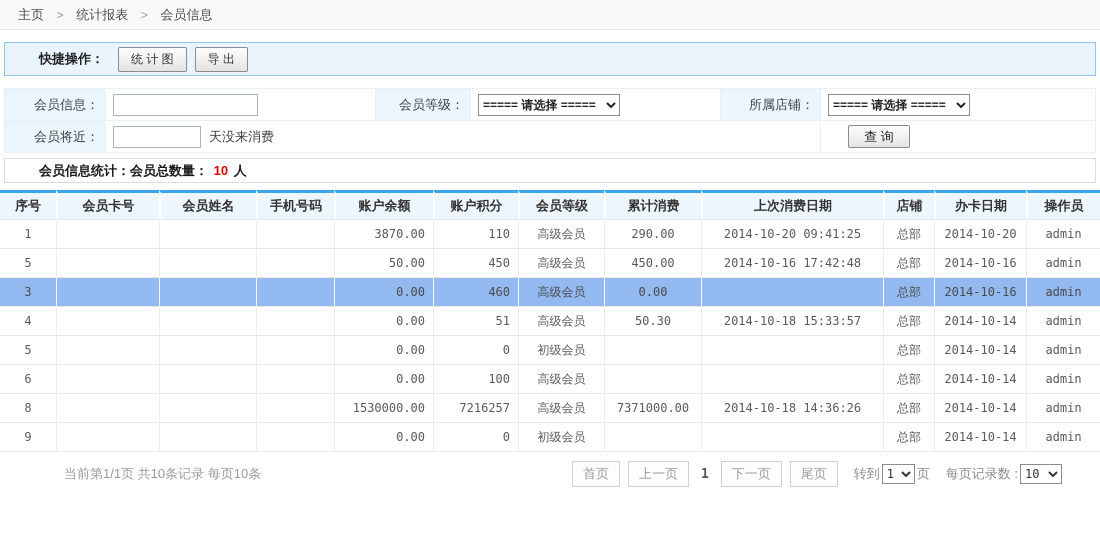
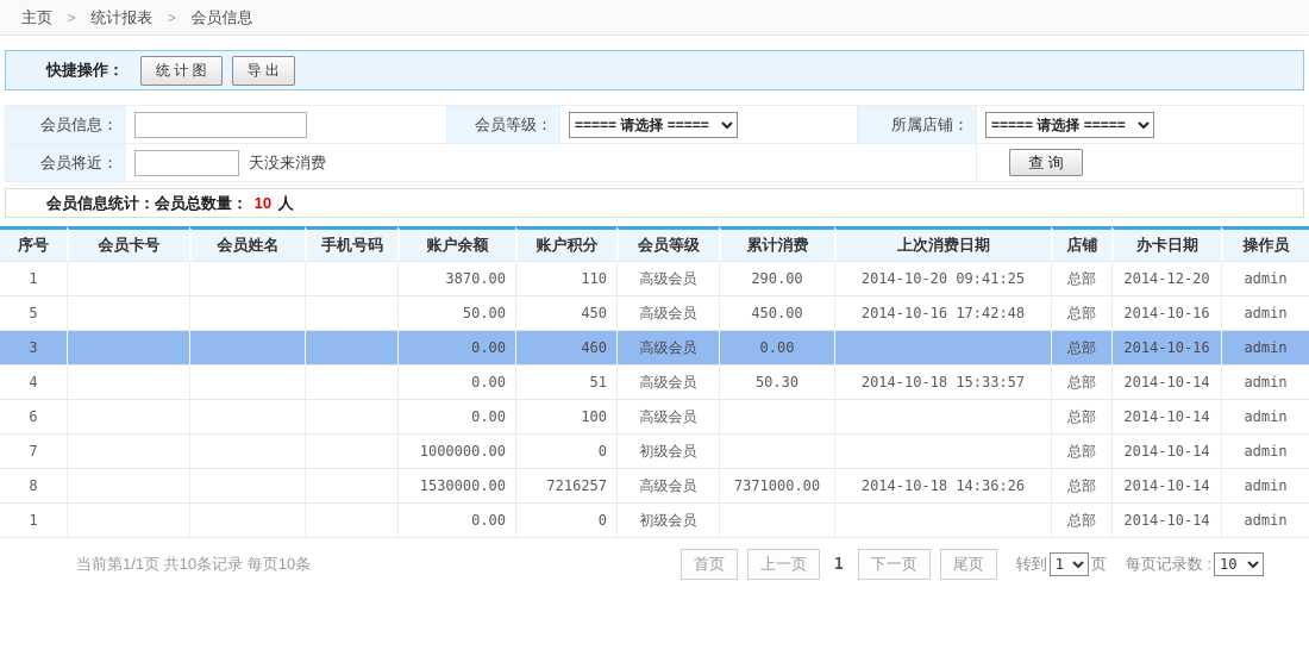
  主页 > 统计报表 > 会员信息
  快捷操作：
  统 计 图
  导 出
  会员信息：		会员等级：	===== 请选择 =====	所属店铺：	===== 请选择 =====
  会员将近：	天没来消费	查 询
  会员信息统计：会员总数量： 10 人
  序号	会员卡号	会员姓名	手机号码	账户余额	账户积分	会员等级	累计消费	上次消费日期	店铺	办卡日期	操作员
- 1				3870.00	110	高级会员	290.00	2014-10-20 09:41:25	总部	2014-10-20	admin
+ 1				3870.00	110	高级会员	290.00	2014-10-20 09:41:25	总部	2014-12-20	admin
  5				50.00	450	高级会员	450.00	2014-10-16 17:42:48	总部	2014-10-16	admin
  3				0.00	460	高级会员	0.00		总部	2014-10-16	admin
  4				0.00	51	高级会员	50.30	2014-10-18 15:33:57	总部	2014-10-14	admin
- 5				0.00	0	初级会员			总部	2014-10-14	admin
  6				0.00	100	高级会员			总部	2014-10-14	admin
+ 7				1000000.00	0	初级会员			总部	2014-10-14	admin
  8				1530000.00	7216257	高级会员	7371000.00	2014-10-18 14:36:26	总部	2014-10-14	admin
- 9				0.00	0	初级会员			总部	2014-10-14	admin
+ 1				0.00	0	初级会员			总部	2014-10-14	admin
  当前第1/1页 共10条记录 每页10条
  首页
  上一页
  1
  下一页
  尾页
  转到
  1
  页
  每页记录数 :
  10
